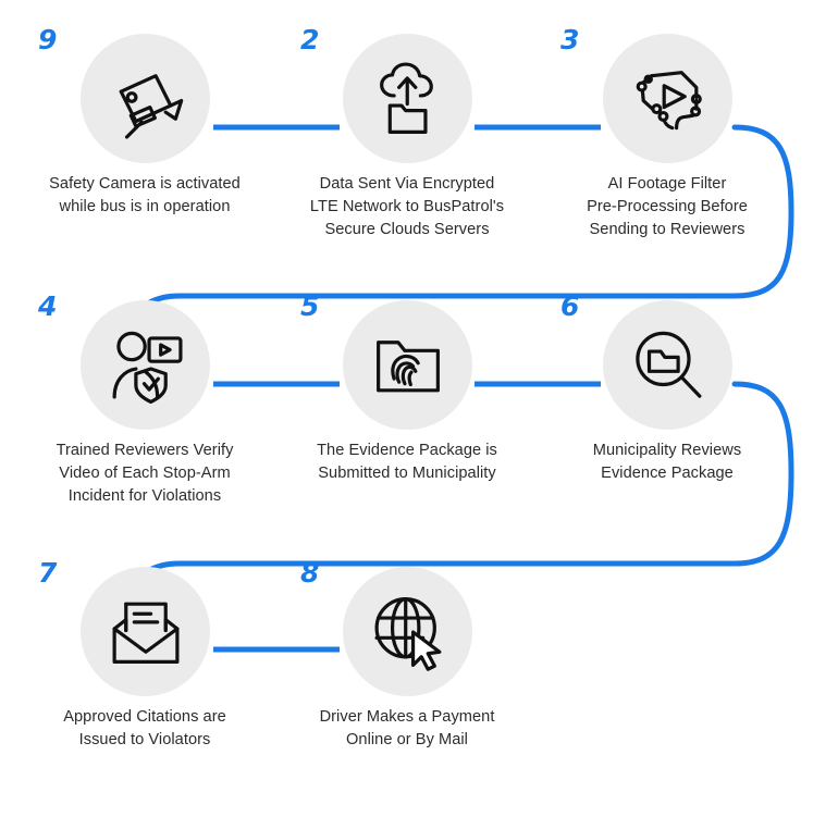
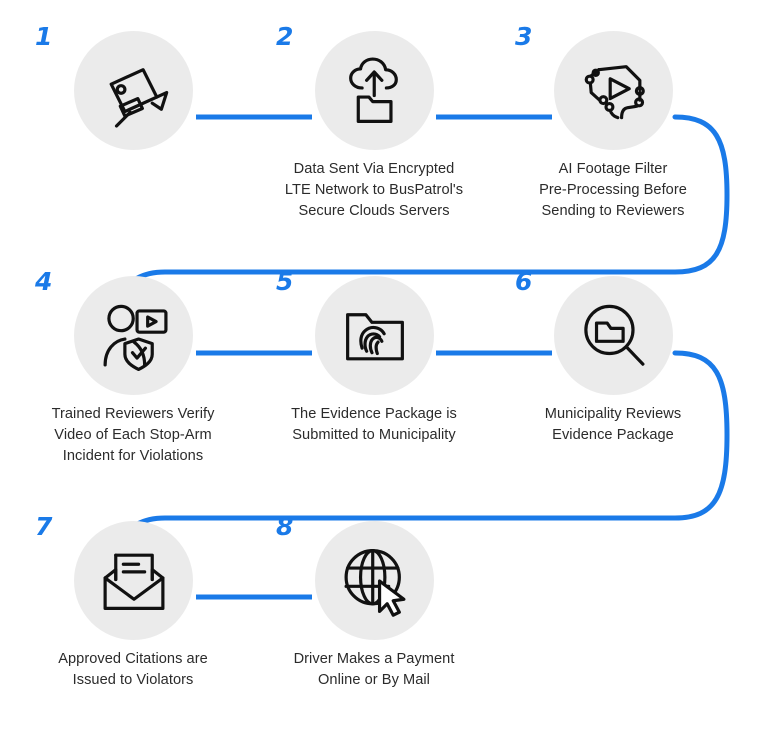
- 9
+ 1
- Safety Camera is activated
- while bus is in operation
  2
  Data Sent Via Encrypted
  LTE Network to BusPatrol's
  Secure Clouds Servers
  3
  AI Footage Filter
  Pre-Processing Before
  Sending to Reviewers
  4
  Trained Reviewers Verify
  Video of Each Stop-Arm
  Incident for Violations
  5
  The Evidence Package is
  Submitted to Municipality
  6
  Municipality Reviews
  Evidence Package
  7
  Approved Citations are
  Issued to Violators
  8
  Driver Makes a Payment
  Online or By Mail
